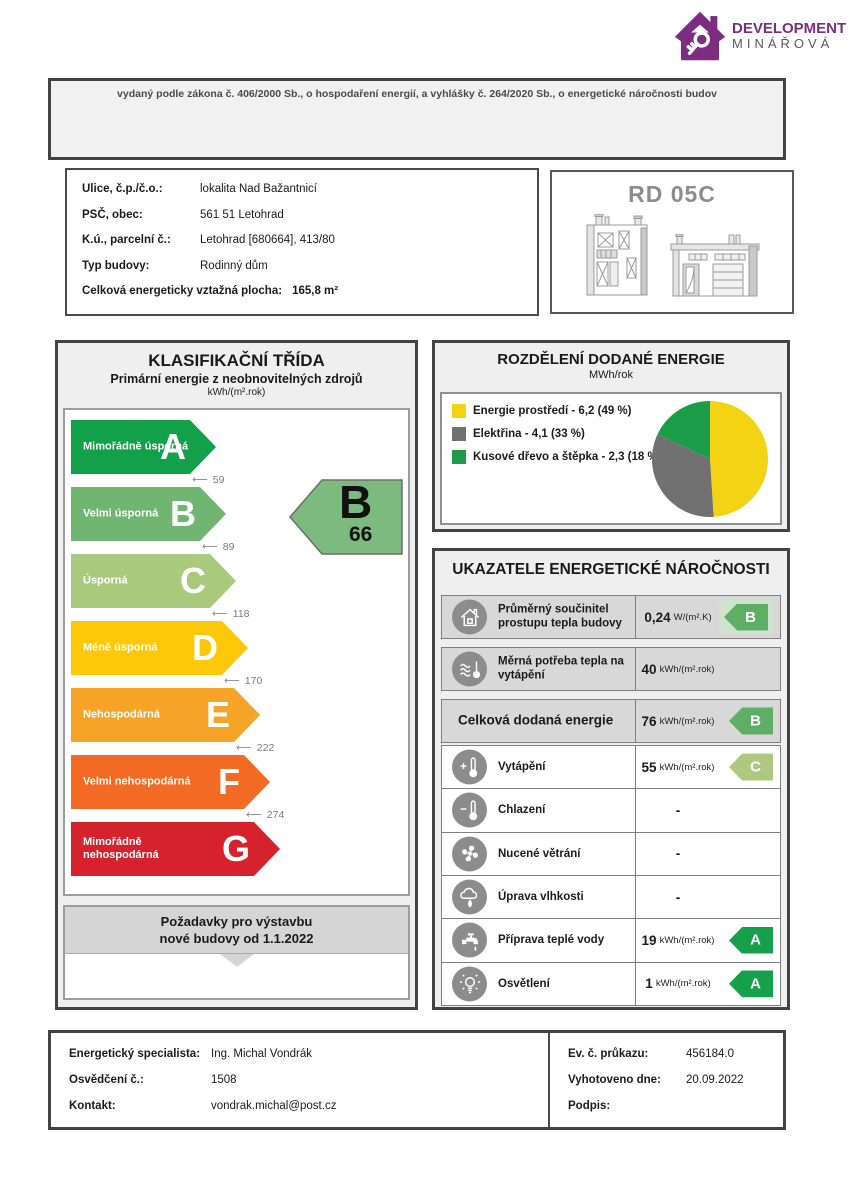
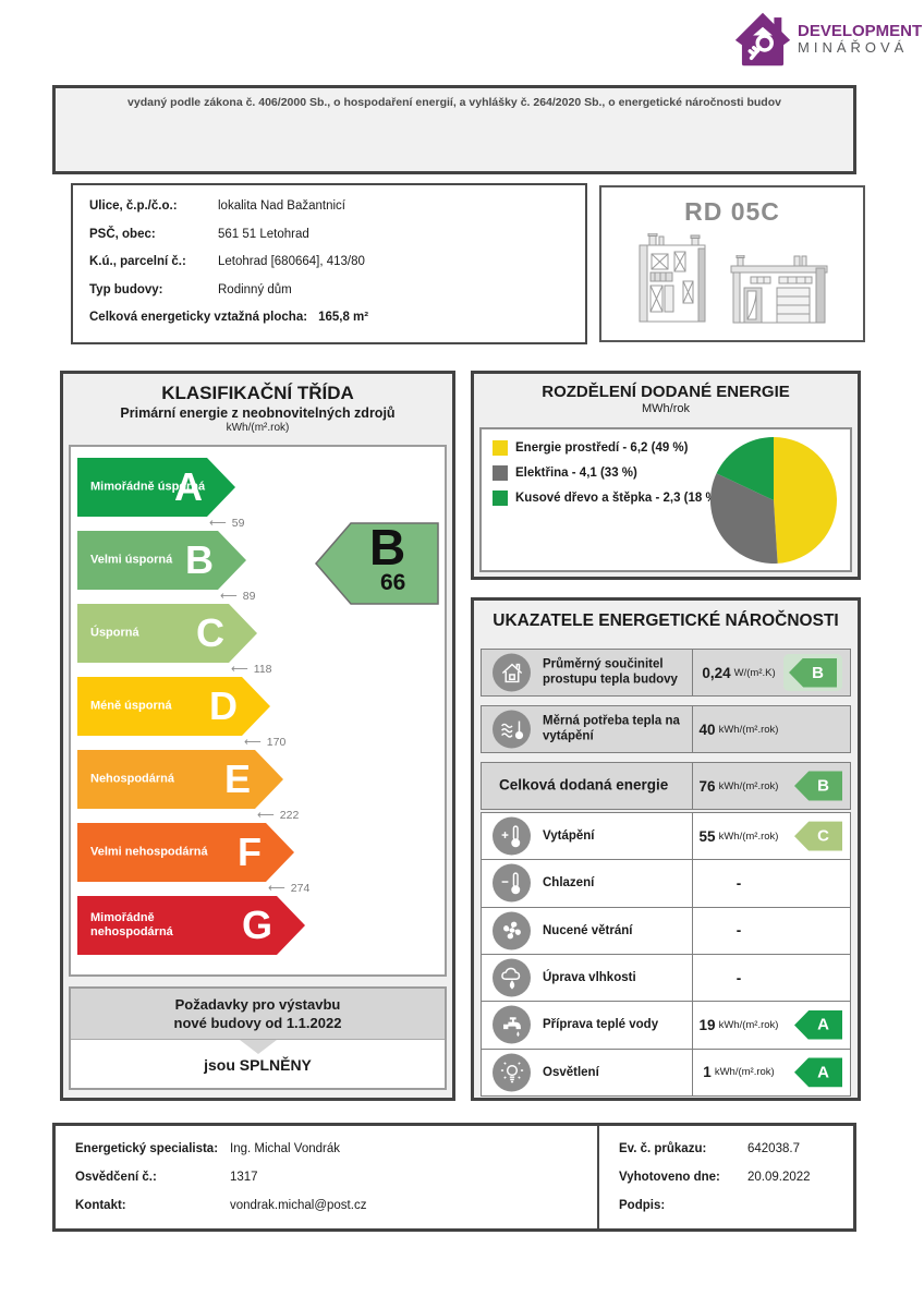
  DEVELOPMENT
  MINÁŘOVÁ
  vydaný podle zákona č. 406/2000 Sb., o hospodaření energií, a vyhlášky č. 264/2020 Sb., o energetické náročnosti budov
  Ulice, č.p./č.o.:
  lokalita Nad Bažantnicí
  PSČ, obec:
  561 51 Letohrad
  K.ú., parcelní č.:
  Letohrad [680664], 413/80
  Typ budovy:
  Rodinný dům
  Celková energeticky vztažná plocha:
  165,8 m²
  RD 05C
  KLASIFIKAČNÍ TŘÍDA
  Primární energie z neobnovitelných zdrojů
  kWh/(m².rok)
  Mimořádně úsporná
  A
  Velmi úsporná
  B
  Úsporná
  C
  Méně úsporná
  D
  Nehospodárná
  E
  Velmi nehospodárná
  F
  Mimořádně nehospodárná
  G
  59
  89
  118
  170
  222
  274
  B
  66
  Požadavky pro výstavbu
  nové budovy od 1.1.2022
+ jsou SPLNĚNY
  ROZDĚLENÍ DODANÉ ENERGIE
  MWh/rok
  Energie prostředí - 6,2 (49 %)
  Elektřina - 4,1 (33 %)
  Kusové dřevo a štěpka - 2,3 (18
  UKAZATELE ENERGETICKÉ NÁROČNOSTI
  Průměrný součinitel prostupu tepla budovy
  0,24
  W/(m².K)
  B
  Měrná potřeba tepla na vytápění
  40
  kWh/(m².rok)
  Celková dodaná energie
  76
  kWh/(m².rok)
  B
  Vytápění
  55
  kWh/(m².rok)
  C
  Chlazení
  -
  Nucené větrání
  -
  Úprava vlhkosti
  -
  Příprava teplé vody
  19
  kWh/(m².rok)
  A
  Osvětlení
  1
  kWh/(m².rok)
  A
  Energetický specialista:
  Ing. Michal Vondrák
  Osvědčení č.:
- 1508
+ 1317
  Kontakt:
  vondrak.michal@post.cz
  Ev. č. průkazu:
- 456184.0
+ 642038.7
  Vyhotoveno dne:
  20.09.2022
  Podpis:
